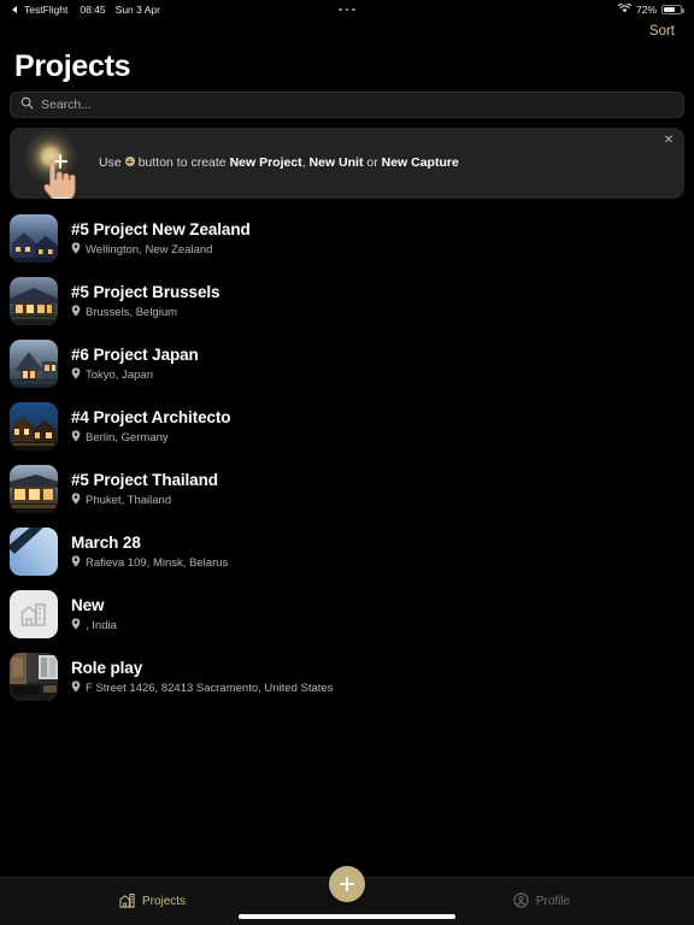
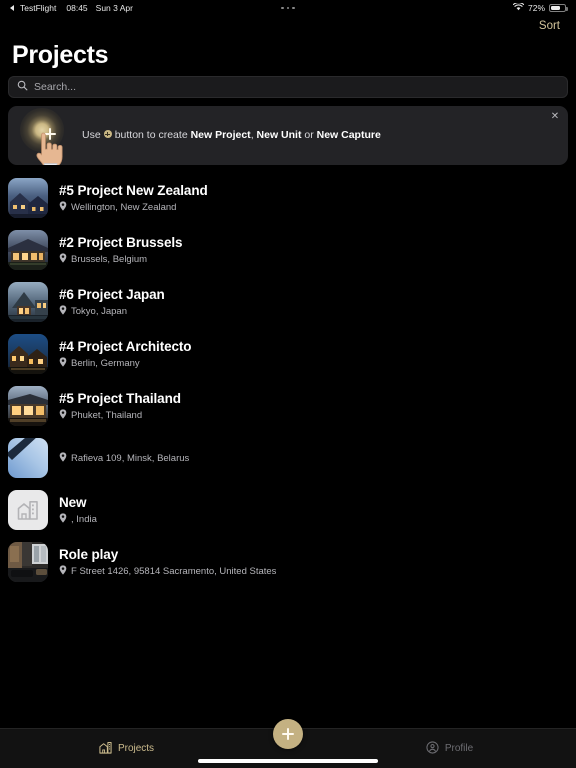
  TestFlight
  08:45
  Sun 3 Apr
  72%
  Sort
  Projects
  Search...
  ✕
  Use button to create New Project, New Unit or New Capture
  #5 Project New Zealand
  Wellington, New Zealand
- #5 Project Brussels
+ #2 Project Brussels
  Brussels, Belgium
  #6 Project Japan
  Tokyo, Japan
  #4 Project Architecto
  Berlin, Germany
  #5 Project Thailand
  Phuket, Thailand
- March 28
  Rafieva 109, Minsk, Belarus
  New
  , India
  Role play
- F Street 1426, 82413 Sacramento, United States
+ F Street 1426, 95814 Sacramento, United States
  Projects
  Profile
